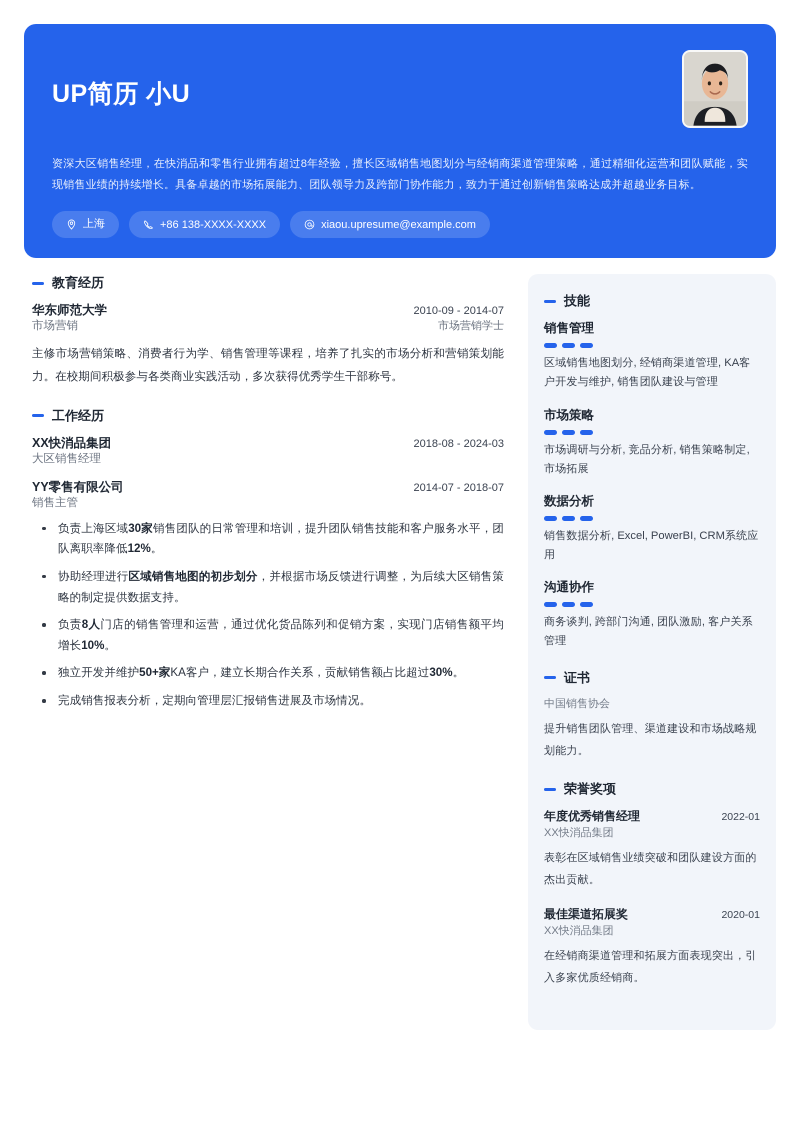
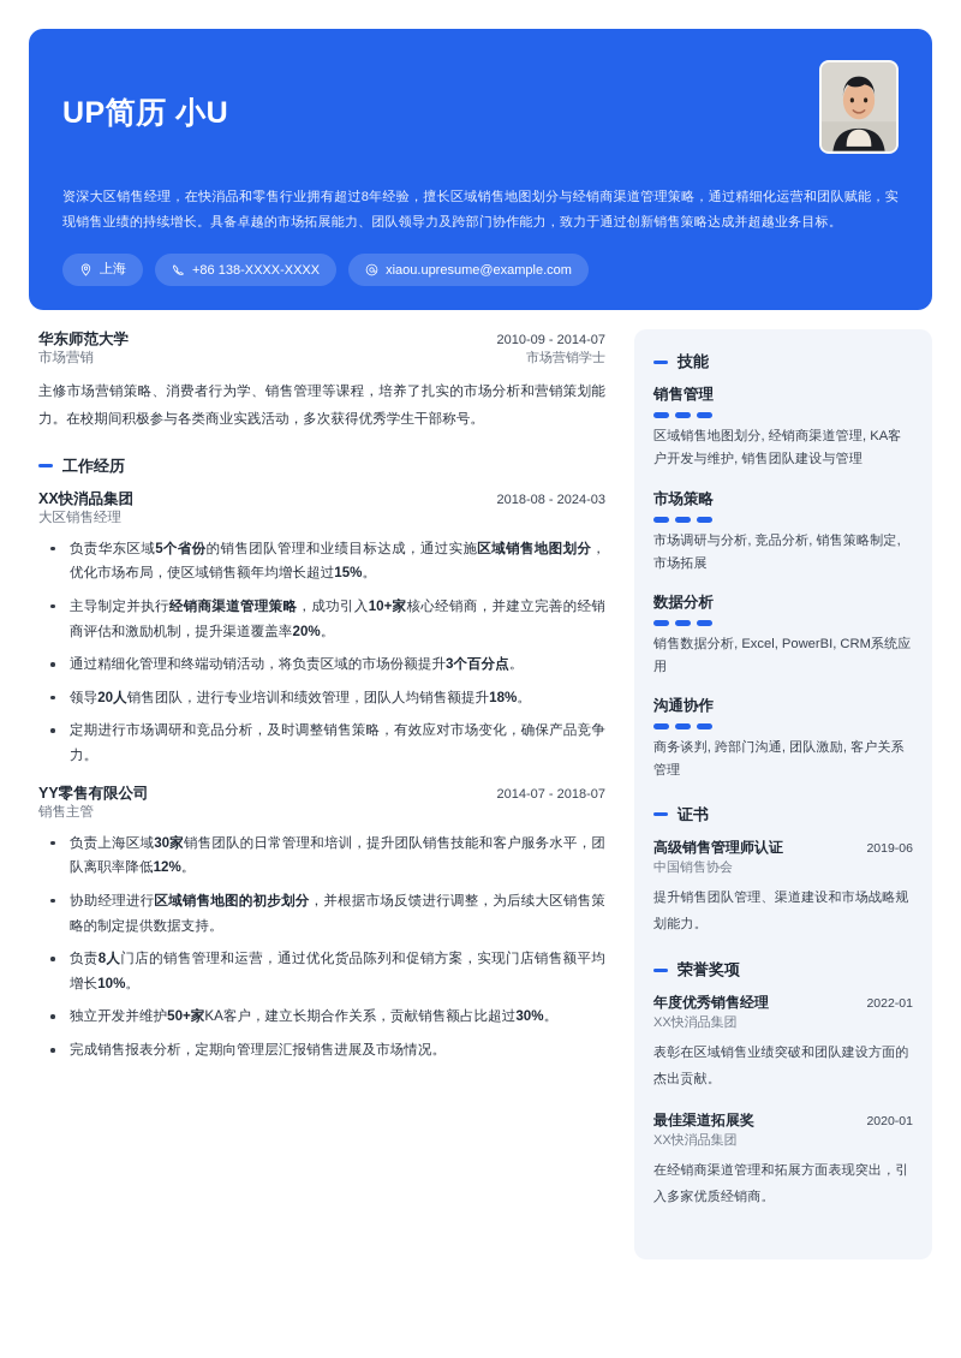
  UP简历 小U
  资深大区销售经理，在快消品和零售行业拥有超过8年经验，擅长区域销售地图划分与经销商渠道管理策略，通过精细化运营和团队赋能，实现销售业绩的持续增长。具备卓越的市场拓展能力、团队领导力及跨部门协作能力，致力于通过创新销售策略达成并超越业务目标。
  上海
  +86 138-XXXX-XXXX
  xiaou.upresume@example.com
- 教育经历
  华东师范大学
  2010-09 - 2014-07
  市场营销
  市场营销学士
  主修市场营销策略、消费者行为学、销售管理等课程，培养了扎实的市场分析和营销策划能力。在校期间积极参与各类商业实践活动，多次获得优秀学生干部称号。
  工作经历
  XX快消品集团
  2018-08 - 2024-03
  大区销售经理
+ 负责华东区域5个省份的销售团队管理和业绩目标达成，通过实施区域销售地图划分，优化市场布局，使区域销售额年均增长超过15%。
+ 主导制定并执行经销商渠道管理策略，成功引入10+家核心经销商，并建立完善的经销商评估和激励机制，提升渠道覆盖率20%。
+ 通过精细化管理和终端动销活动，将负责区域的市场份额提升3个百分点。
+ 领导20人销售团队，进行专业培训和绩效管理，团队人均销售额提升18%。
+ 定期进行市场调研和竞品分析，及时调整销售策略，有效应对市场变化，确保产品竞争力。
  YY零售有限公司
  2014-07 - 2018-07
  销售主管
  负责上海区域30家销售团队的日常管理和培训，提升团队销售技能和客户服务水平，团队离职率降低12%。
  协助经理进行区域销售地图的初步划分，并根据市场反馈进行调整，为后续大区销售策略的制定提供数据支持。
  负责8人门店的销售管理和运营，通过优化货品陈列和促销方案，实现门店销售额平均增长10%。
  独立开发并维护50+家KA客户，建立长期合作关系，贡献销售额占比超过30%。
  完成销售报表分析，定期向管理层汇报销售进展及市场情况。
  技能
  销售管理
  区域销售地图划分, 经销商渠道管理, KA客户开发与维护, 销售团队建设与管理
  市场策略
  市场调研与分析, 竞品分析, 销售策略制定, 市场拓展
  数据分析
  销售数据分析, Excel, PowerBI, CRM系统应用
  沟通协作
  商务谈判, 跨部门沟通, 团队激励, 客户关系管理
  证书
+ 高级销售管理师认证
+ 2019-06
  中国销售协会
  提升销售团队管理、渠道建设和市场战略规划能力。
  荣誉奖项
  年度优秀销售经理
  2022-01
  XX快消品集团
  表彰在区域销售业绩突破和团队建设方面的杰出贡献。
  最佳渠道拓展奖
  2020-01
  XX快消品集团
  在经销商渠道管理和拓展方面表现突出，引入多家优质经销商。
